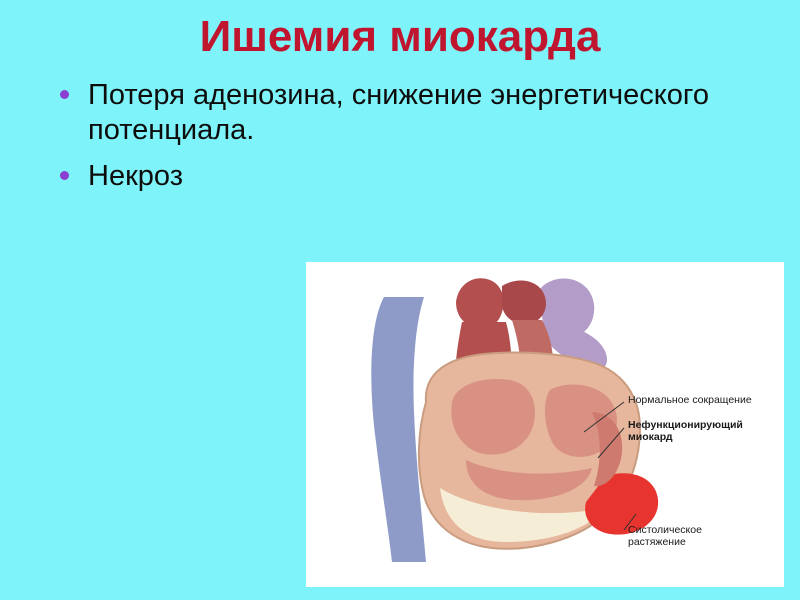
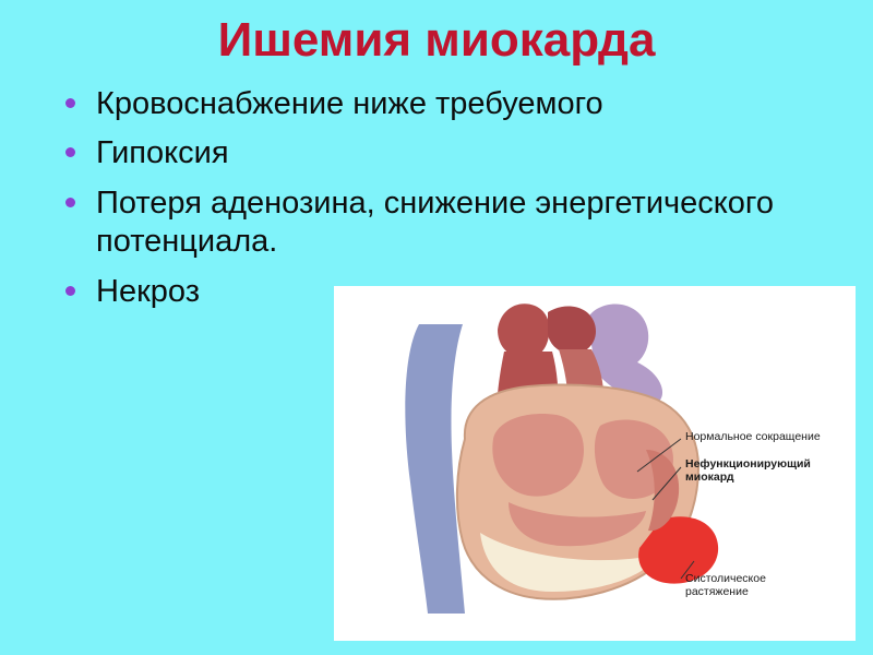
  Ишемия миокарда
+ Кровоснабжение ниже требуемого
+ Гипоксия
  Потеря аденозина, снижение энергетического потенциала.
  Некроз
  Нормальное сокращение
  Нефункционирующий миокард
  Систолическое растяжение
